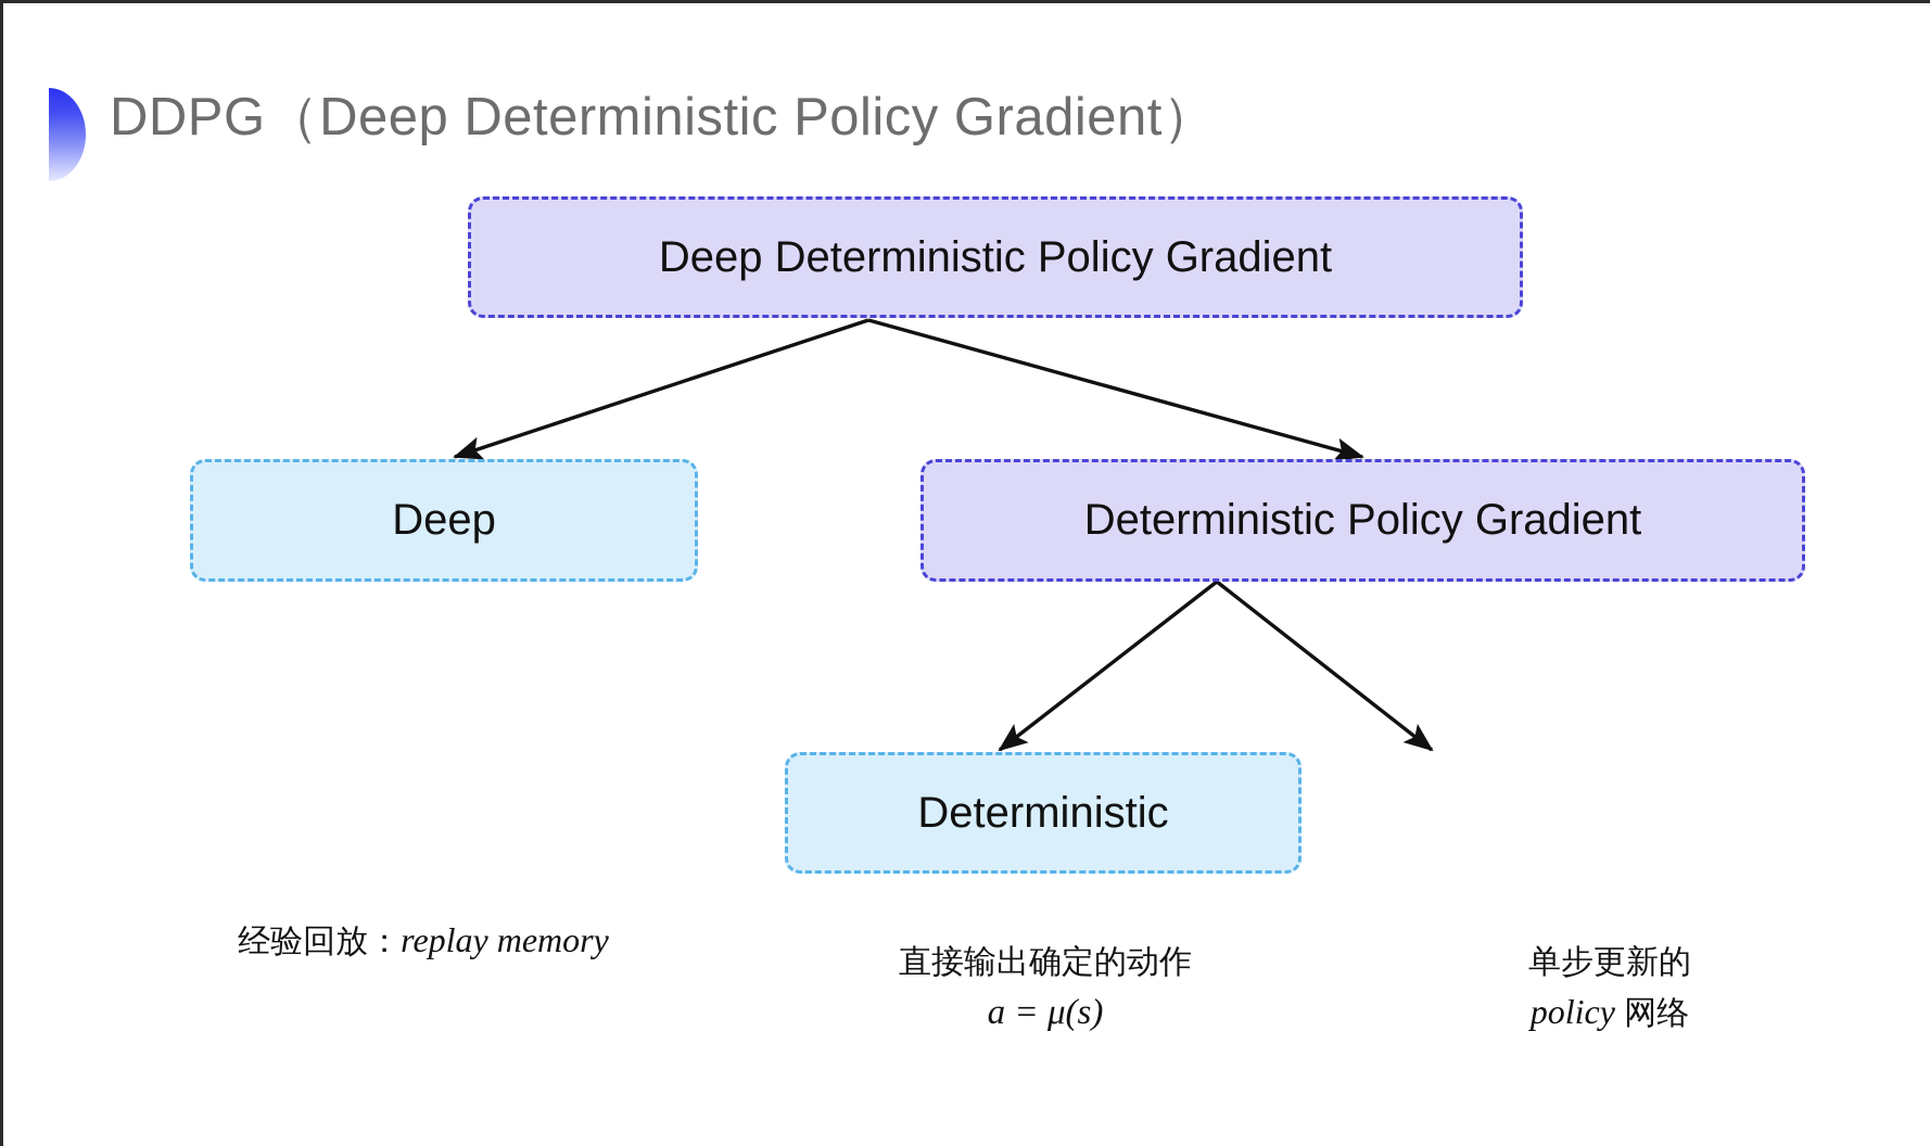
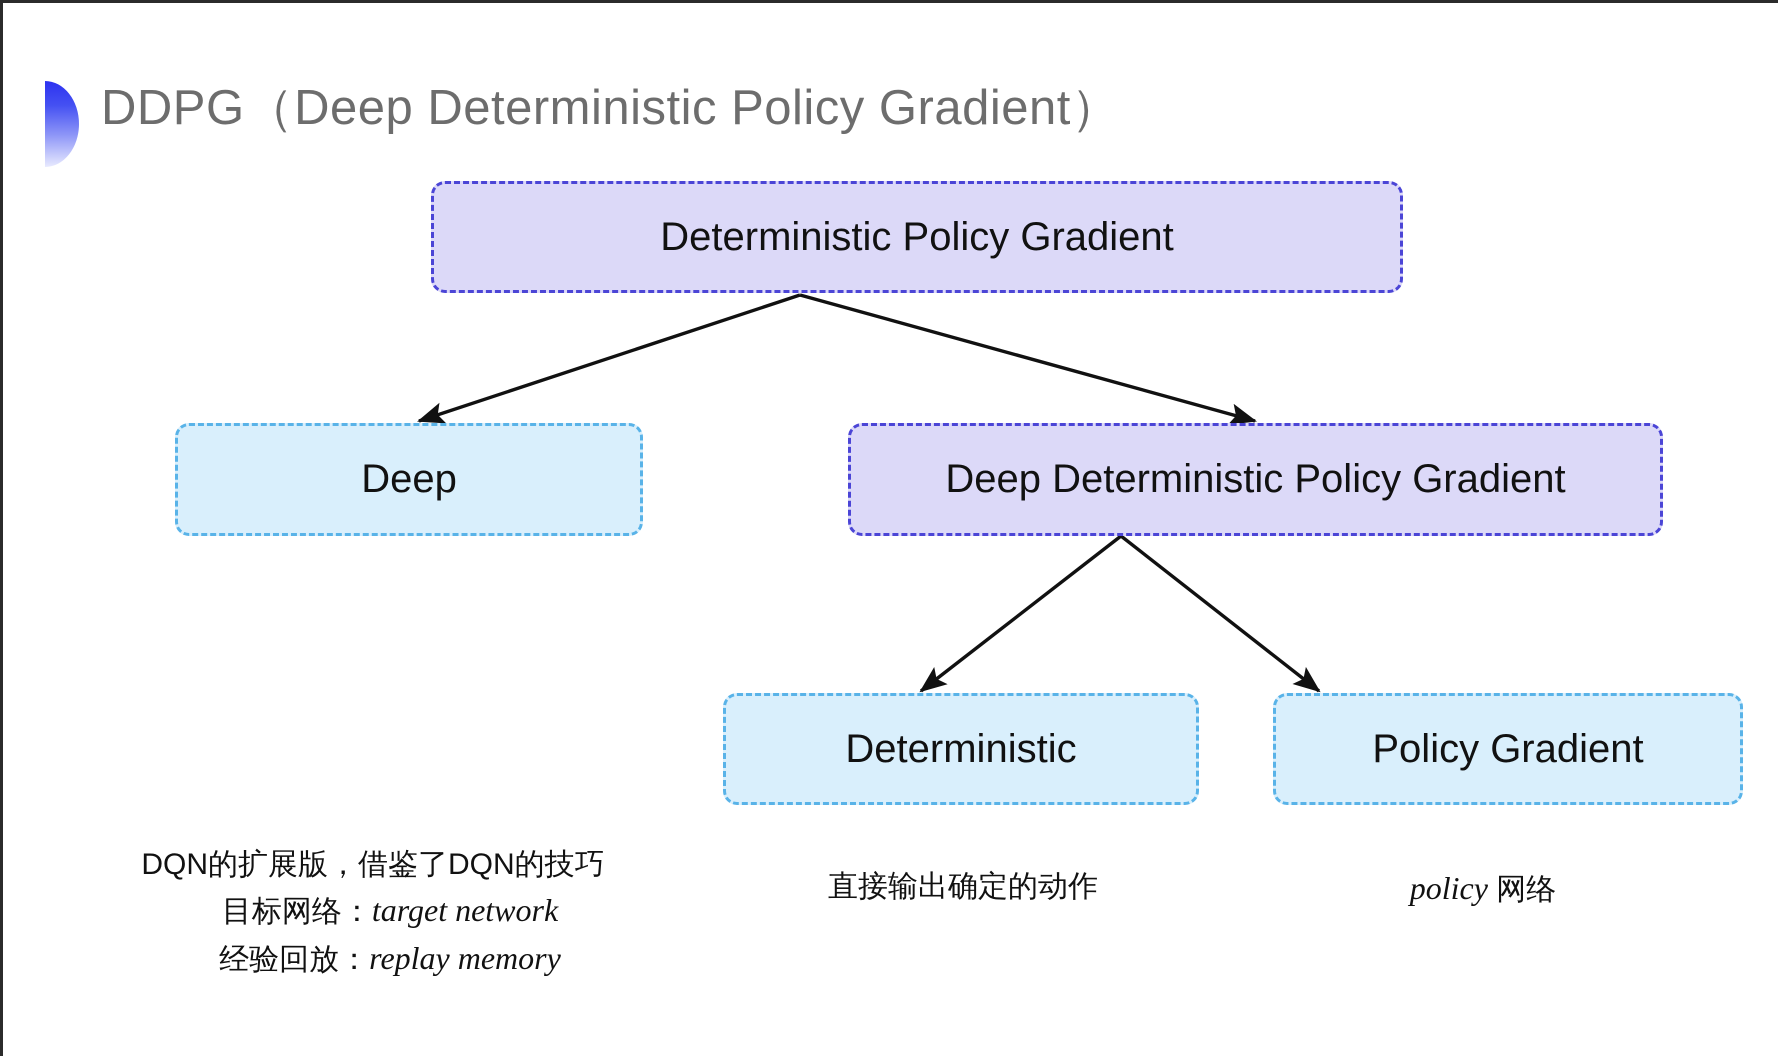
  DDPG（Deep Deterministic Policy Gradient）
- Deep Deterministic Policy Gradient
+ Deterministic Policy Gradient
  Deep
- Deterministic Policy Gradient
+ Deep Deterministic Policy Gradient
  Deterministic
+ Policy Gradient
+ DQN的扩展版，借鉴了DQN的技巧
+ 目标网络：target network
  经验回放：replay memory
  直接输出确定的动作
- a = μ(s)
- 单步更新的
  policy 网络
